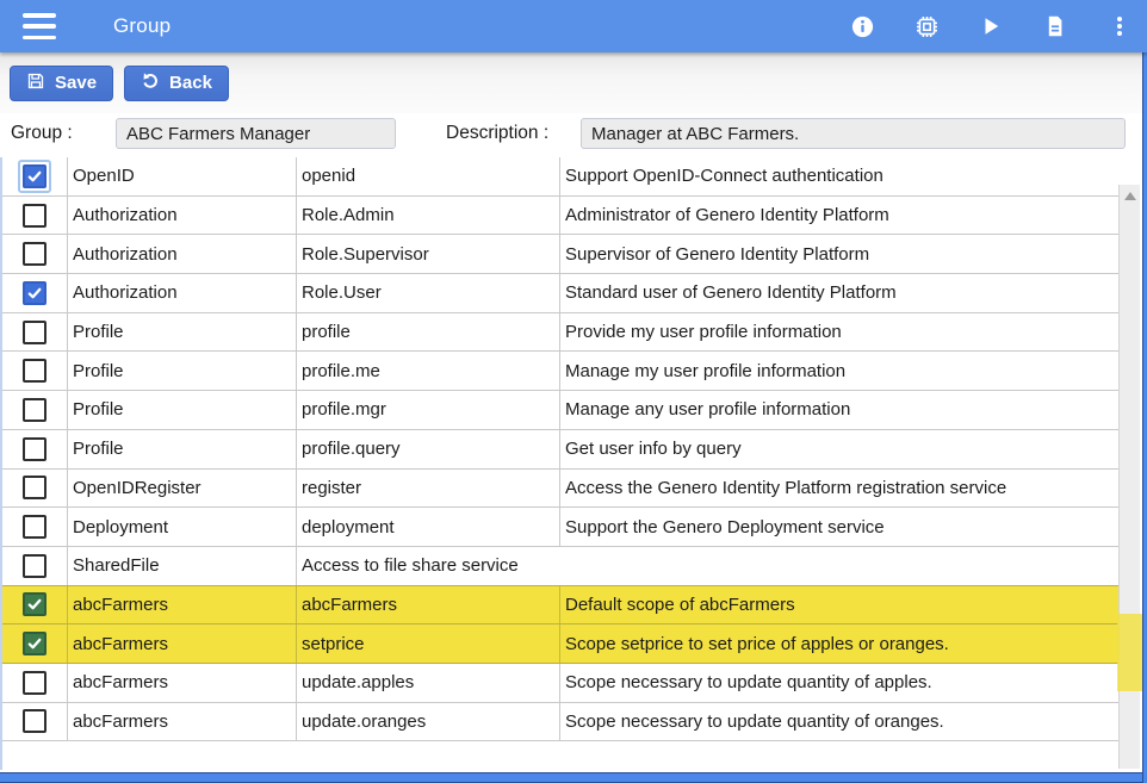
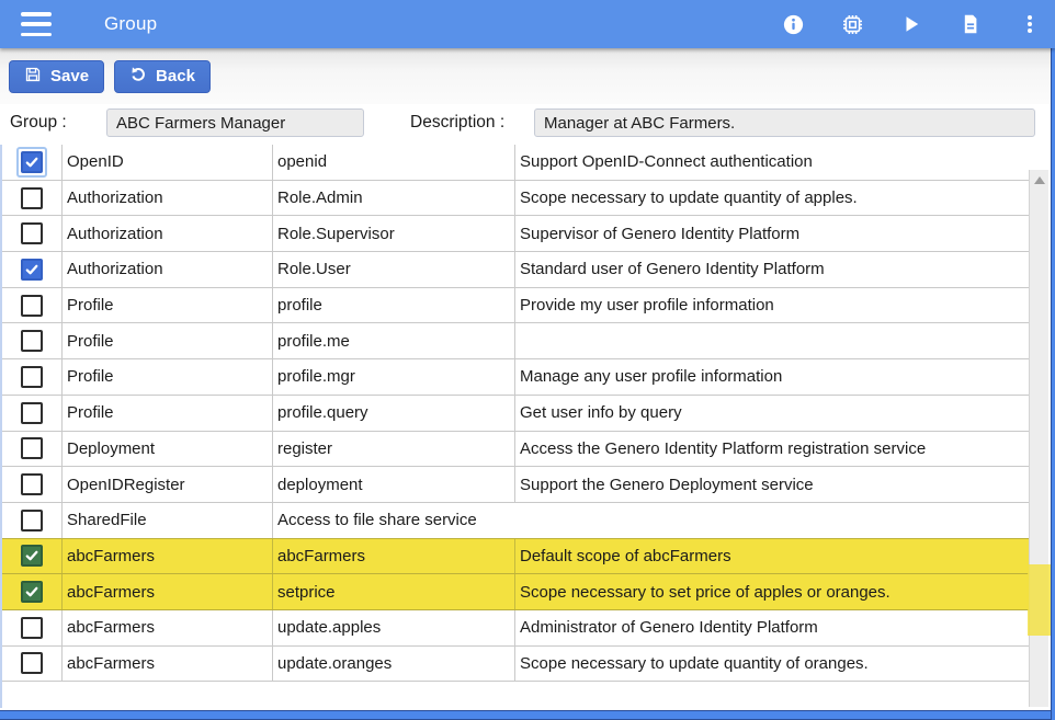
  Group
  Save
  Back
  Group :
  ABC Farmers Manager
  Description :
  Manager at ABC Farmers.
  OpenID
  openid
  Support OpenID-Connect authentication
  Authorization
  Role.Admin
- Administrator of Genero Identity Platform
+ Scope necessary to update quantity of apples.
  Authorization
  Role.Supervisor
  Supervisor of Genero Identity Platform
  Authorization
  Role.User
  Standard user of Genero Identity Platform
  Profile
  profile
  Provide my user profile information
  Profile
  profile.me
- Manage my user profile information
  Profile
  profile.mgr
  Manage any user profile information
  Profile
  profile.query
  Get user info by query
- OpenIDRegister
+ Deployment
  register
  Access the Genero Identity Platform registration service
- Deployment
+ OpenIDRegister
  deployment
  Support the Genero Deployment service
  SharedFile
  Access to file share service
  abcFarmers
  abcFarmers
  Default scope of abcFarmers
  abcFarmers
  setprice
- Scope setprice to set price of apples or oranges.
+ Scope necessary to set price of apples or oranges.
  abcFarmers
  update.apples
- Scope necessary to update quantity of apples.
+ Administrator of Genero Identity Platform
  abcFarmers
  update.oranges
  Scope necessary to update quantity of oranges.
